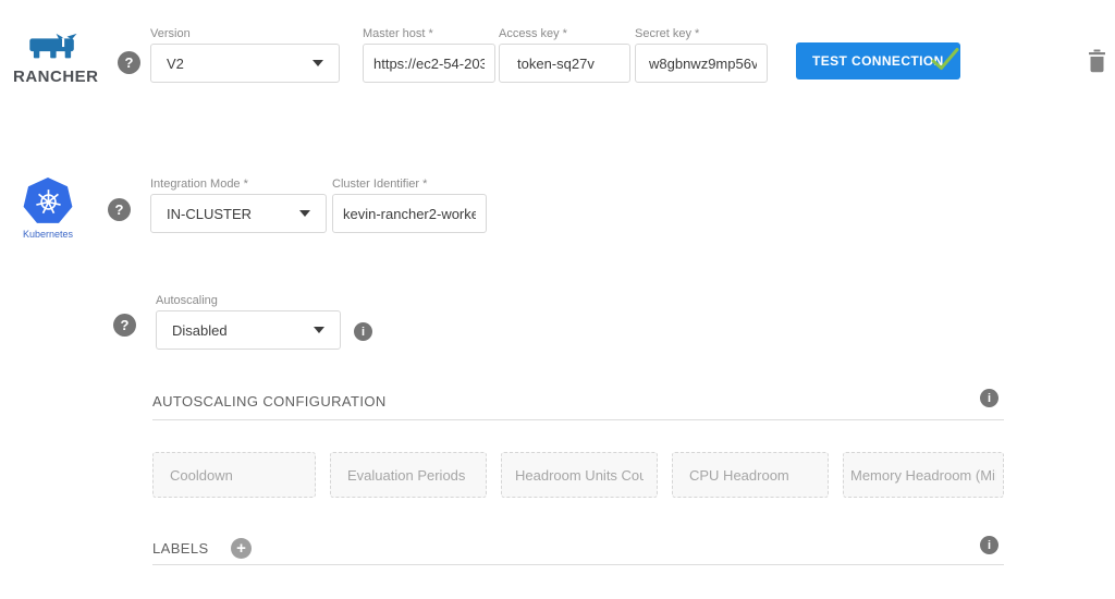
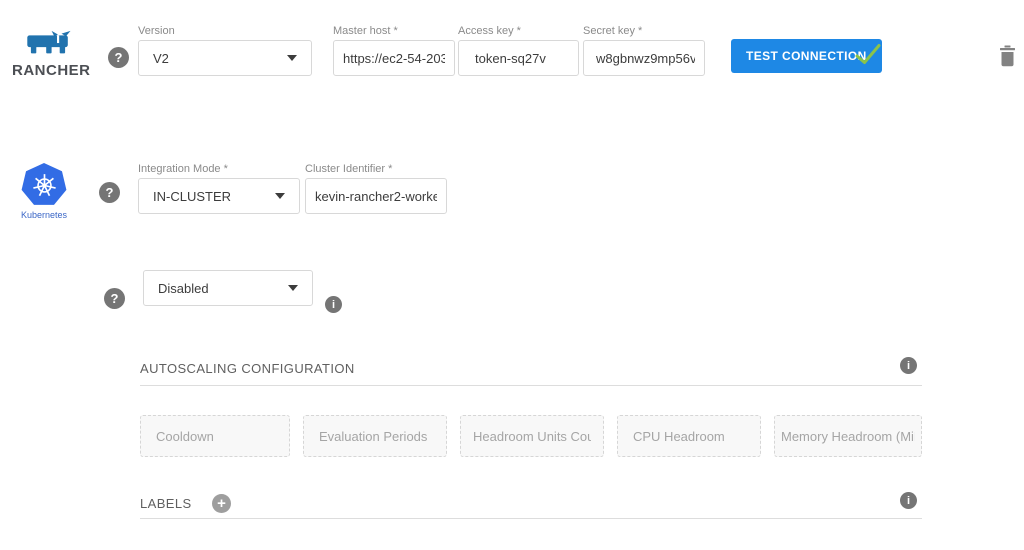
  RANCHER
  ?
  Version
  V2
  Master host *
  https://ec2-54-203
  Access key *
  token-sq27v
  Secret key *
  w8gbnwz9mp56v
  TEST CONNECTION
  Kubernetes
  ?
  Integration Mode *
  IN-CLUSTER
  Cluster Identifier *
  kevin-rancher2-worke
  ?
- Autoscaling
  Disabled
  i
  AUTOSCALING CONFIGURATION
  i
  Cooldown
  Evaluation Periods
  Headroom Units Cou
  CPU Headroom
  Memory Headroom (Mi
  LABELS
  +
  i
